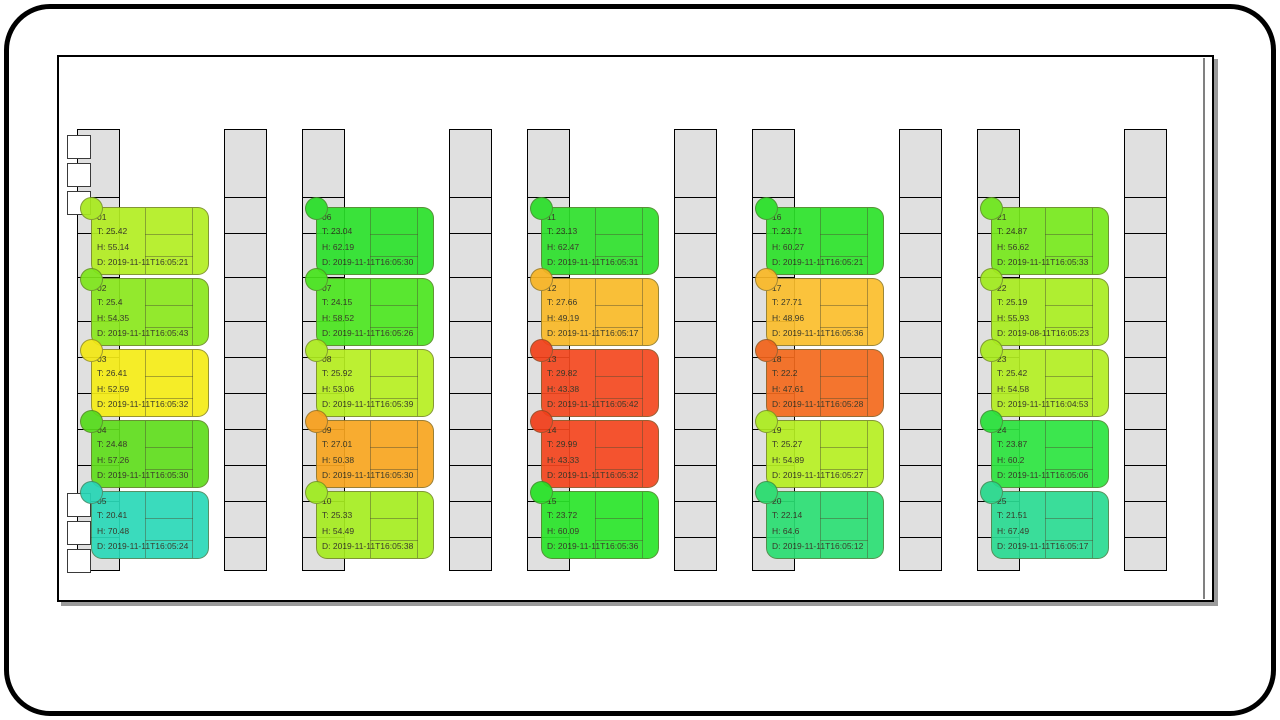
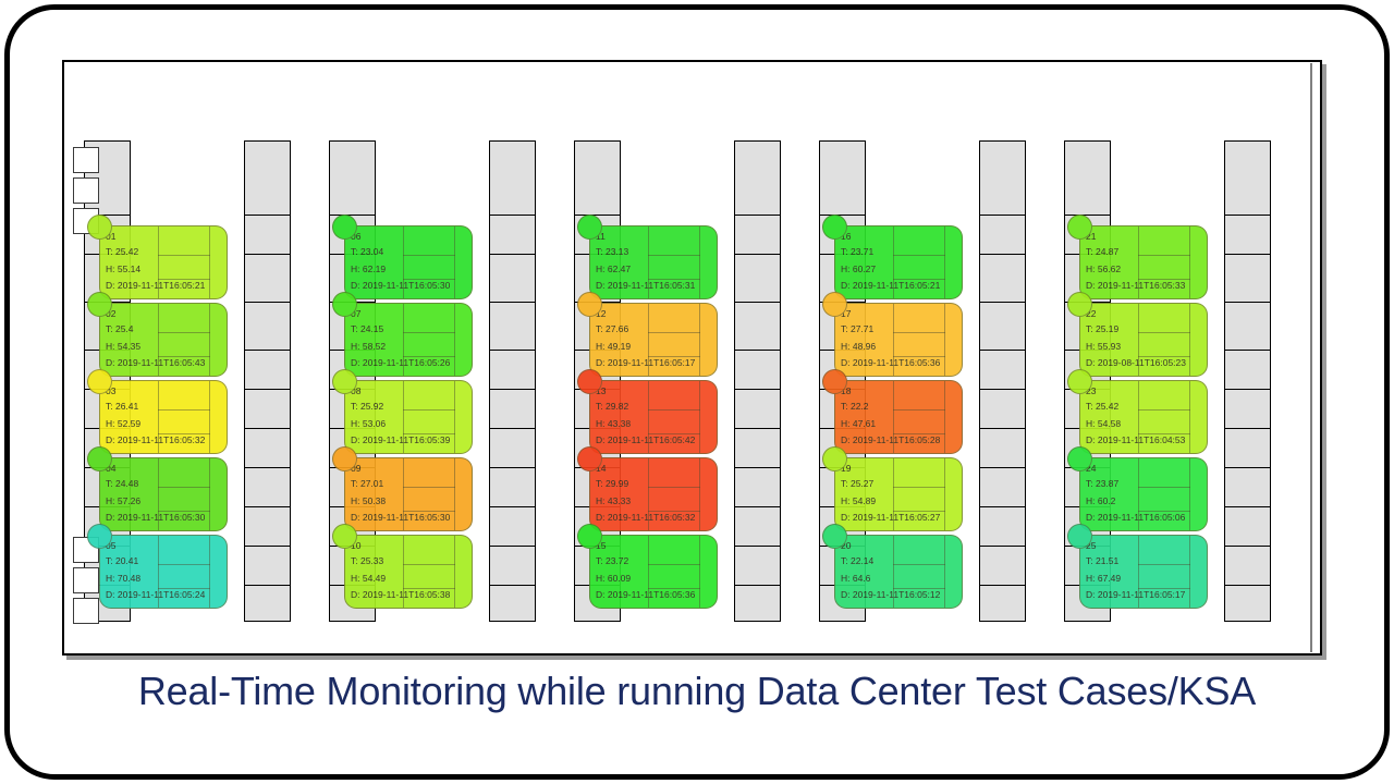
  01
  T: 25.42
  H: 55.14
  D: 2019-11-11T16:05:21
  02
  T: 25.4
  H: 54.35
  D: 2019-11-11T16:05:43
  03
  T: 26.41
  H: 52.59
  D: 2019-11-11T16:05:32
  04
  T: 24.48
  H: 57.26
  D: 2019-11-11T16:05:30
  05
  T: 20.41
  H: 70.48
  D: 2019-11-11T16:05:24
  06
  T: 23.04
  H: 62.19
  D: 2019-11-11T16:05:30
  07
  T: 24.15
  H: 58.52
  D: 2019-11-11T16:05:26
  08
  T: 25.92
  H: 53.06
  D: 2019-11-11T16:05:39
  09
  T: 27.01
  H: 50.38
  D: 2019-11-11T16:05:30
  10
  T: 25.33
  H: 54.49
  D: 2019-11-11T16:05:38
  T: 23.13
  H: 62.47
  D: 2019-11-11T16:05:31
  12
  T: 27.66
  H: 49.19
  D: 2019-11-11T16:05:17
  13
  T: 29.82
  H: 43.38
  D: 2019-11-11T16:05:42
  14
  T: 29.99
  H: 43.33
  D: 2019-11-11T16:05:32
  15
  T: 23.72
  H: 60.09
  D: 2019-11-11T16:05:36
  16
  T: 23.71
  H: 60.27
  D: 2019-11-11T16:05:21
  17
  T: 27.71
  H: 48.96
  D: 2019-11-11T16:05:36
  18
  T: 22.2
  H: 47.61
  D: 2019-11-11T16:05:28
  19
  T: 25.27
  H: 54.89
  D: 2019-11-11T16:05:27
  20
  T: 22.14
  H: 64.6
  D: 2019-11-11T16:05:12
  21
  T: 24.87
  H: 56.62
  D: 2019-11-11T16:05:33
  22
  T: 25.19
  H: 55.93
  D: 2019-08-11T16:05:23
  23
  T: 25.42
  H: 54.58
  D: 2019-11-11T16:04:53
  24
  T: 23.87
  H: 60.2
  D: 2019-11-11T16:05:06
  25
  T: 21.51
  H: 67.49
  D: 2019-11-11T16:05:17
+ Real-Time Monitoring while running Data Center Test Cases/KSA
